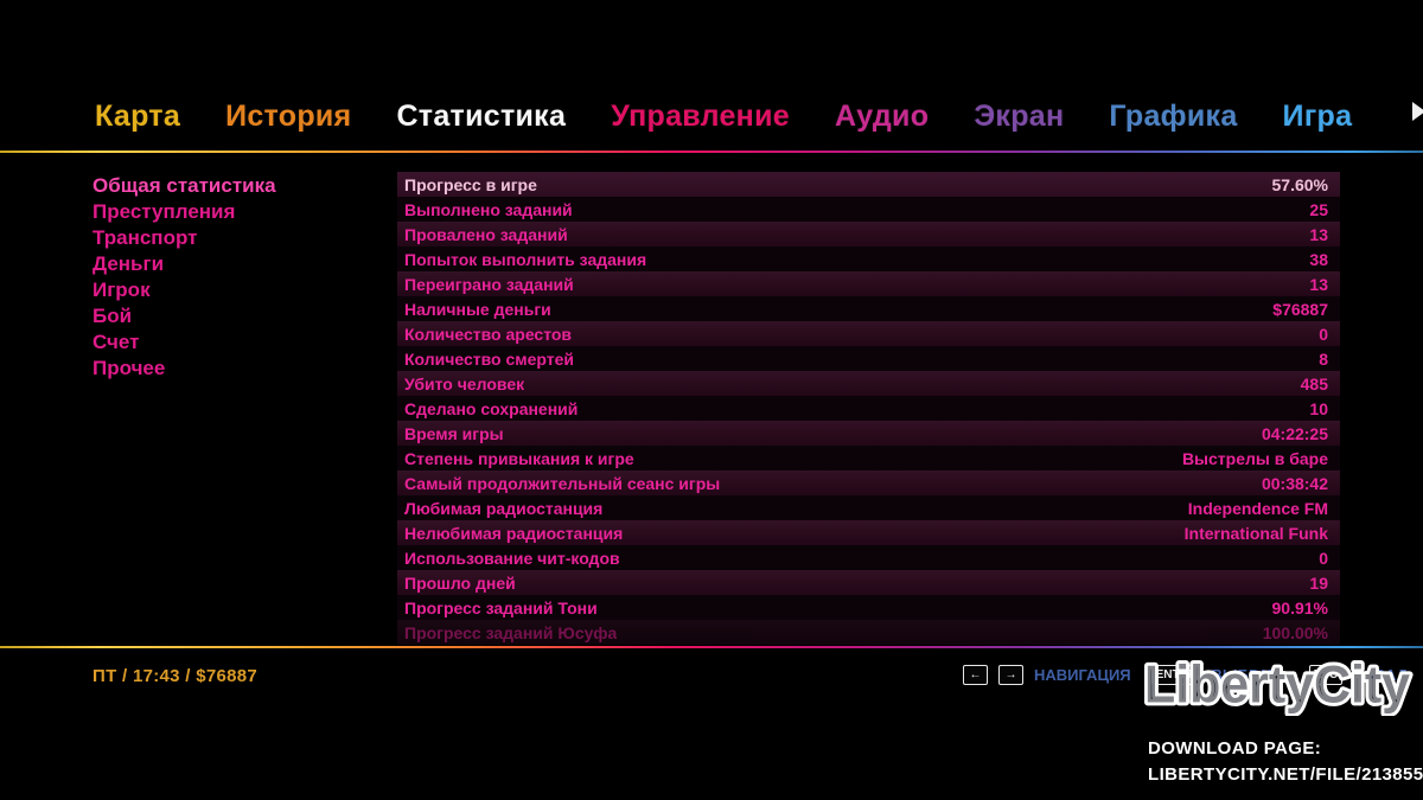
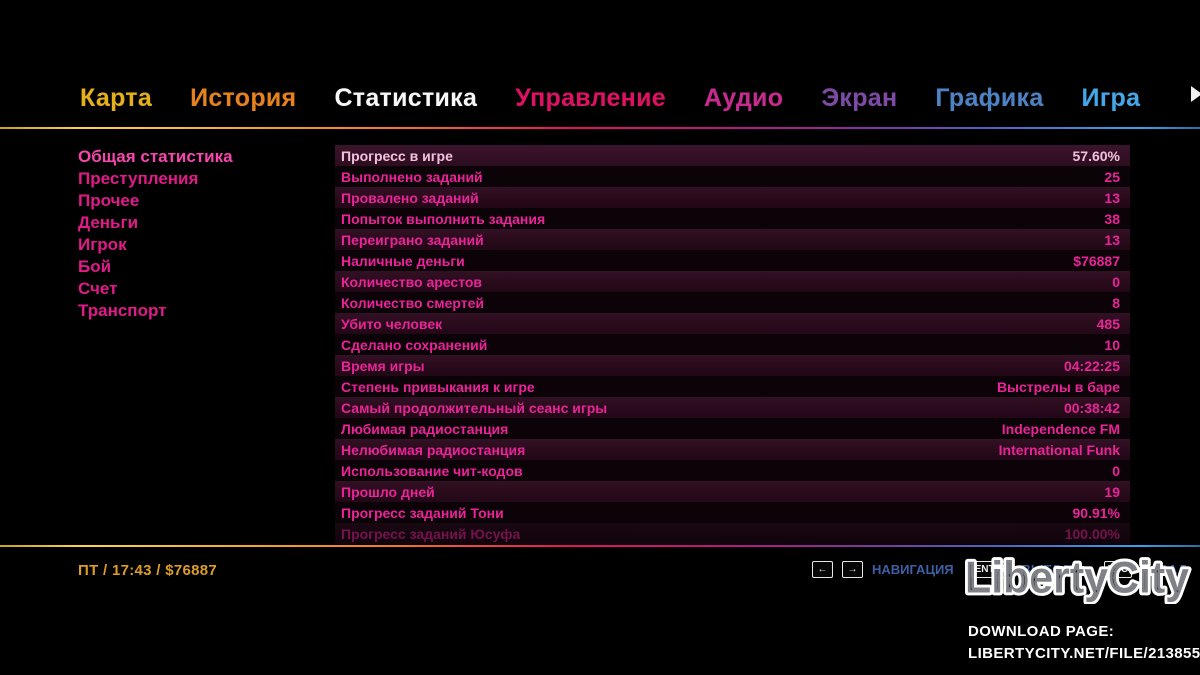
  Карта
  История
  Статистика
  Управление
  Аудио
  Экран
  Графика
  Игра
  Общая статистика
  Преступления
- Транспорт
+ Прочее
  Деньги
  Игрок
  Бой
  Счет
- Прочее
+ Транспорт
  Прогресс в игре
  57.60%
  Выполнено заданий
  25
  Провалено заданий
  13
  Попыток выполнить задания
  38
  Переиграно заданий
  13
  Наличные деньги
  $76887
  Количество арестов
  0
  Количество смертей
  8
  Убито человек
  485
  Сделано сохранений
  10
  Время игры
  04:22:25
  Степень привыкания к игре
  Выстрелы в баре
  Самый продолжительный сеанс игры
  00:38:42
  Любимая радиостанция
  Independence FM
  Нелюбимая радиостанция
  International Funk
  Использование чит-кодов
  0
  Прошло дней
  19
  Прогресс заданий Тони
  90.91%
  Прогресс заданий Юсуфа
  100.00%
  ПТ / 17:43 / $76887
  ←
  →
  НАВИГАЦИЯ
  ENTER
  ВЫБРАТЬ
  ESC
  НАЗАД
  LibertyCity
  DOWNLOAD PAGE:
  LIBERTYCITY.NET/FILE/213855
